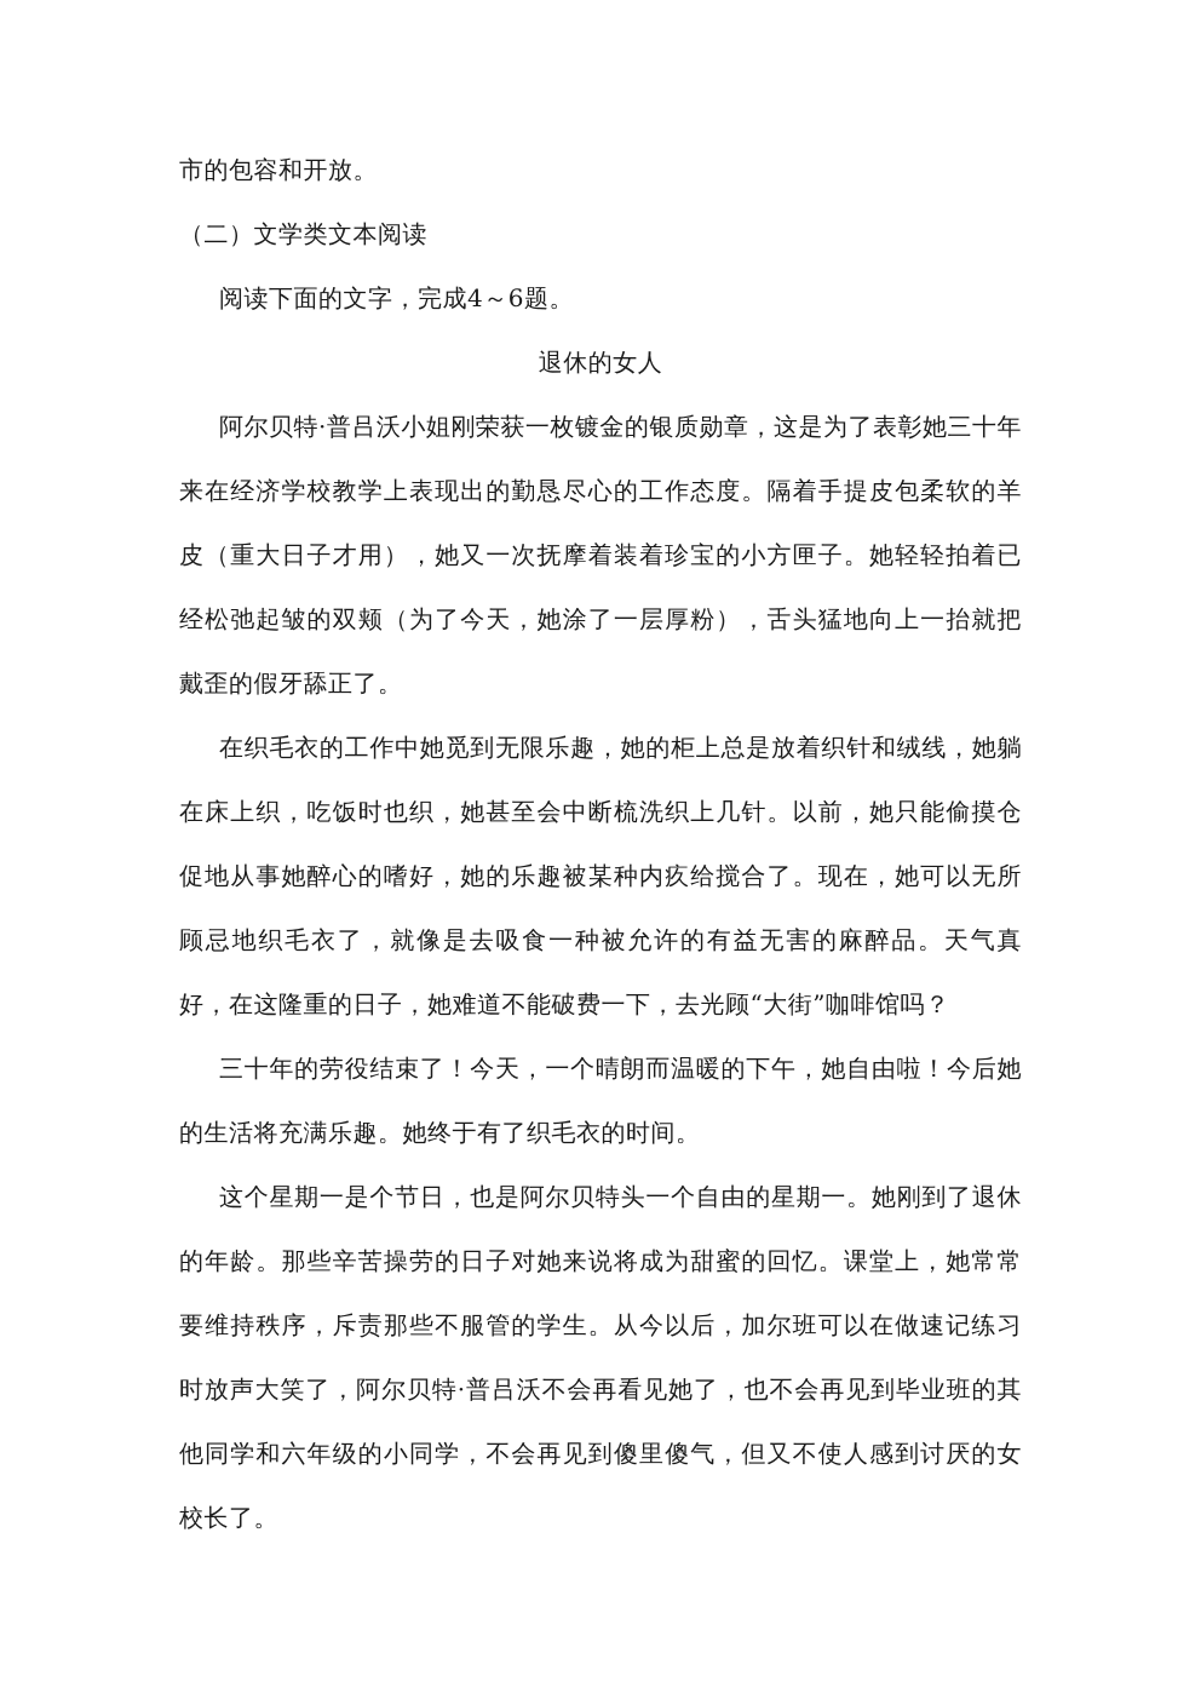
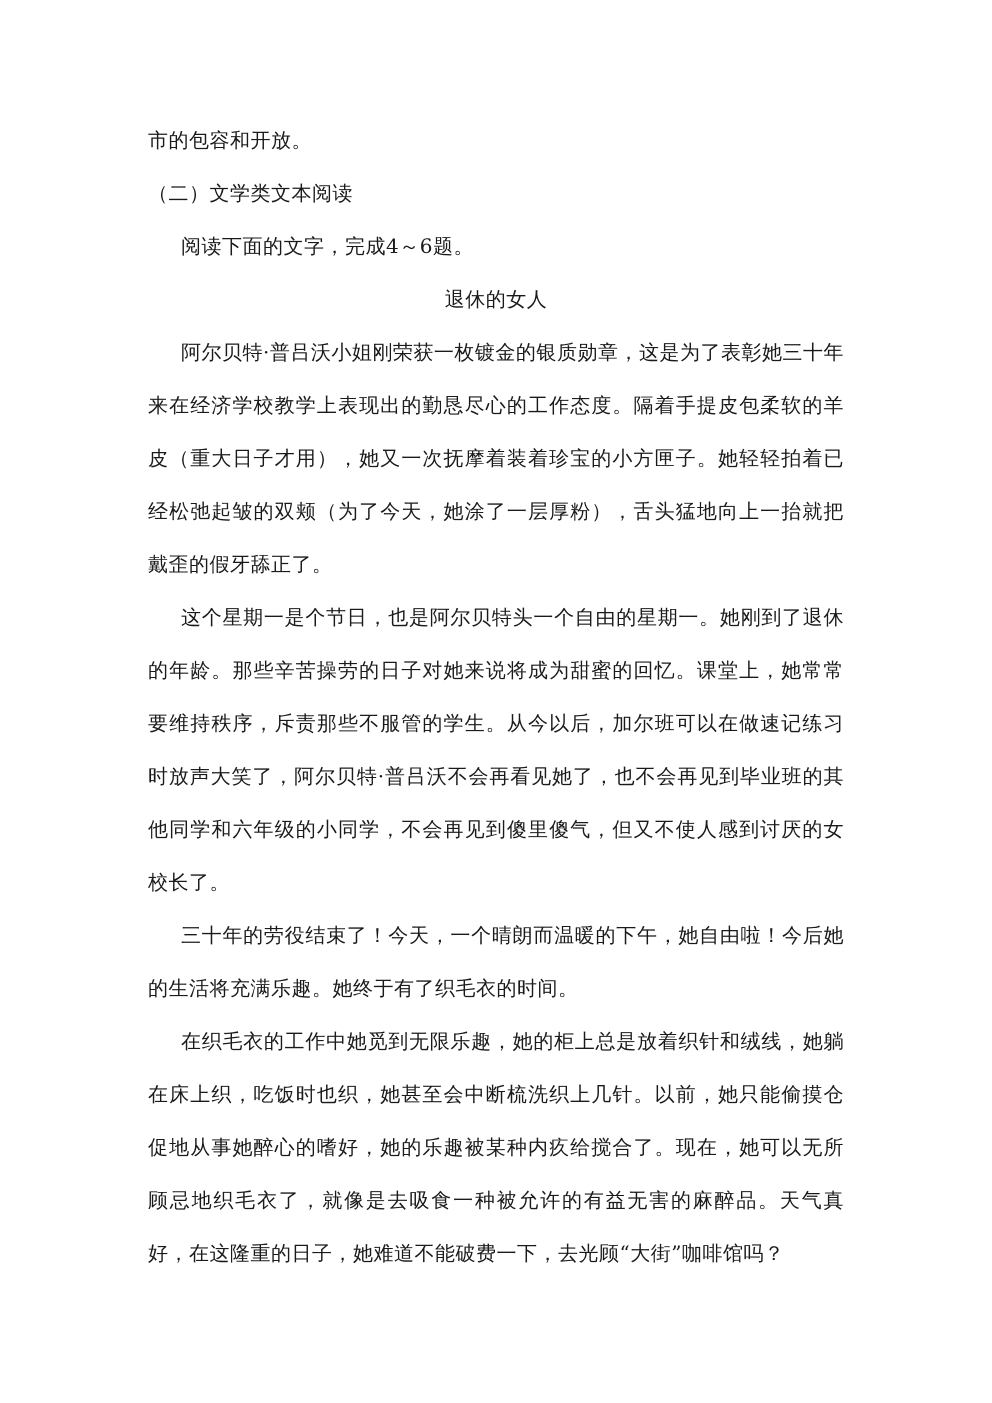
  市的包容和开放。
  （二）文学类文本阅读
  阅读下面的文字，完成4～6题。
  退休的女人
  阿尔贝特·普吕沃小姐刚荣获一枚镀金的银质勋章，这是为了表彰她三十年来在经济学校教学上表现出的勤恳尽心的工作态度。隔着手提皮包柔软的羊皮（重大日子才用），她又一次抚摩着装着珍宝的小方匣子。她轻轻拍着已经松弛起皱的双颊（为了今天，她涂了一层厚粉），舌头猛地向上一抬就把戴歪的假牙舔正了。
- 在织毛衣的工作中她觅到无限乐趣，她的柜上总是放着织针和绒线，她躺在床上织，吃饭时也织，她甚至会中断梳洗织上几针。以前，她只能偷摸仓促地从事她醉心的嗜好，她的乐趣被某种内疚给搅合了。现在，她可以无所顾忌地织毛衣了，就像是去吸食一种被允许的有益无害的麻醉品。天气真好，在这隆重的日子，她难道不能破费一下，去光顾“大街”咖啡馆吗？
+ 这个星期一是个节日，也是阿尔贝特头一个自由的星期一。她刚到了退休的年龄。那些辛苦操劳的日子对她来说将成为甜蜜的回忆。课堂上，她常常要维持秩序，斥责那些不服管的学生。从今以后，加尔班可以在做速记练习时放声大笑了，阿尔贝特·普吕沃不会再看见她了，也不会再见到毕业班的其他同学和六年级的小同学，不会再见到傻里傻气，但又不使人感到讨厌的女校长了。
  三十年的劳役结束了！今天，一个晴朗而温暖的下午，她自由啦！今后她的生活将充满乐趣。她终于有了织毛衣的时间。
- 这个星期一是个节日，也是阿尔贝特头一个自由的星期一。她刚到了退休的年龄。那些辛苦操劳的日子对她来说将成为甜蜜的回忆。课堂上，她常常要维持秩序，斥责那些不服管的学生。从今以后，加尔班可以在做速记练习时放声大笑了，阿尔贝特·普吕沃不会再看见她了，也不会再见到毕业班的其他同学和六年级的小同学，不会再见到傻里傻气，但又不使人感到讨厌的女校长了。
+ 在织毛衣的工作中她觅到无限乐趣，她的柜上总是放着织针和绒线，她躺在床上织，吃饭时也织，她甚至会中断梳洗织上几针。以前，她只能偷摸仓促地从事她醉心的嗜好，她的乐趣被某种内疚给搅合了。现在，她可以无所顾忌地织毛衣了，就像是去吸食一种被允许的有益无害的麻醉品。天气真好，在这隆重的日子，她难道不能破费一下，去光顾“大街”咖啡馆吗？
